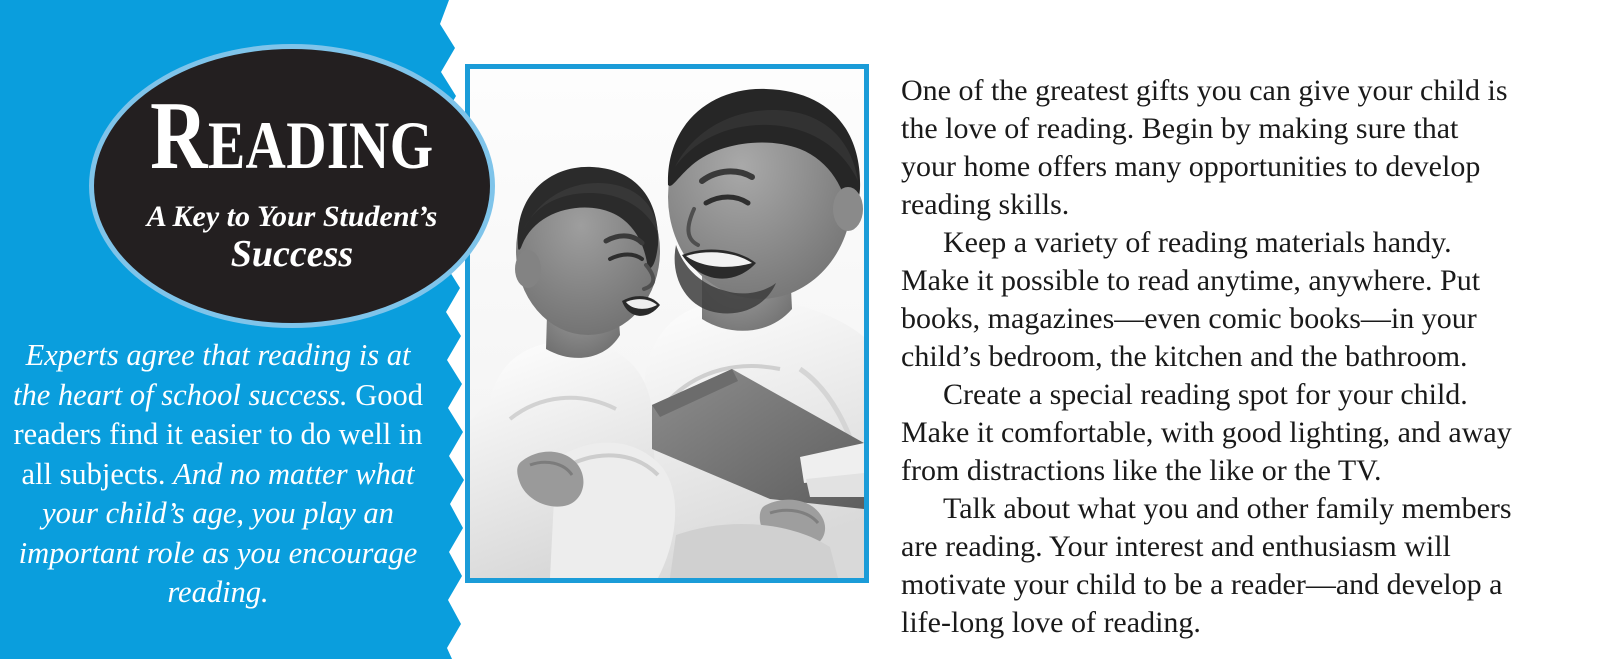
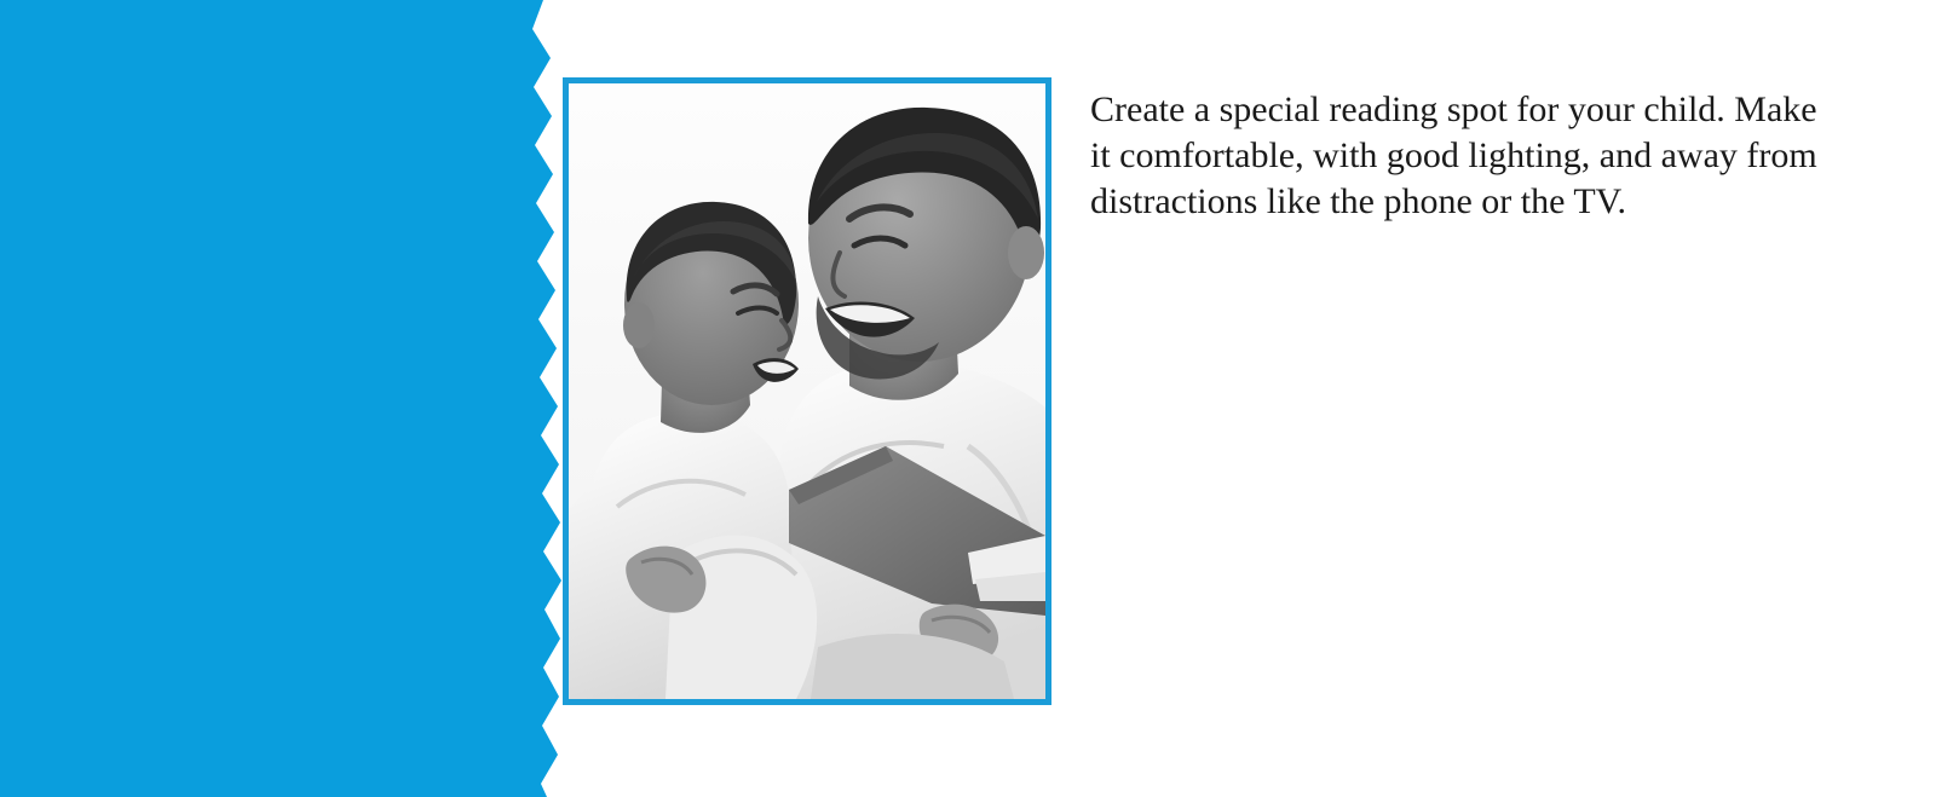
- Reading
- A Key to Your Student’s
- Success
- Experts agree that reading is at the heart of school success. Good readers find it easier to do well in all subjects. And no matter what your child’s age, you play an important role as you encourage reading.
- One of the greatest gifts you can give your child is the love of reading. Begin by making sure that your home offers many opportunities to develop reading skills.
- Keep a variety of reading materials handy. Make it possible to read anytime, anywhere. Put books, magazines—even comic books—in your child’s bedroom, the kitchen and the bathroom.
- Create a special reading spot for your child. Make it comfortable, with good lighting, and away from distractions like the like or the TV.
+ Create a special reading spot for your child. Make it comfortable, with good lighting, and away from distractions like the phone or the TV.
- Talk about what you and other family members are reading. Your interest and enthusiasm will motivate your child to be a reader—and develop a life-long love of reading.
